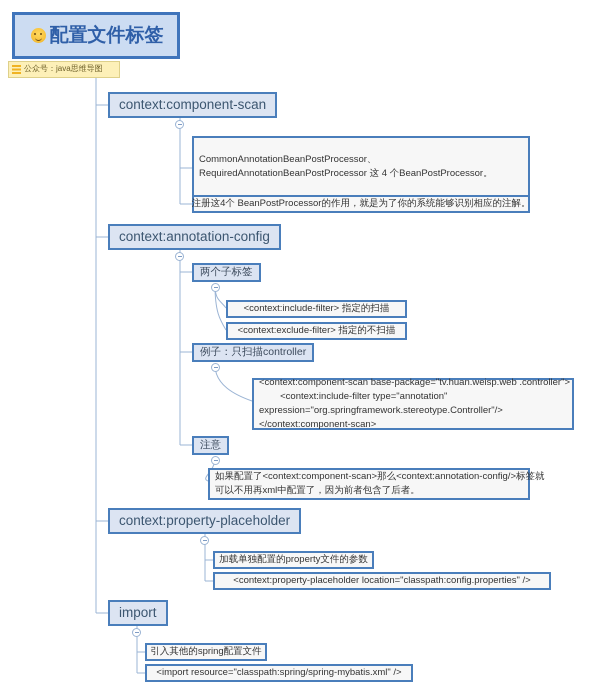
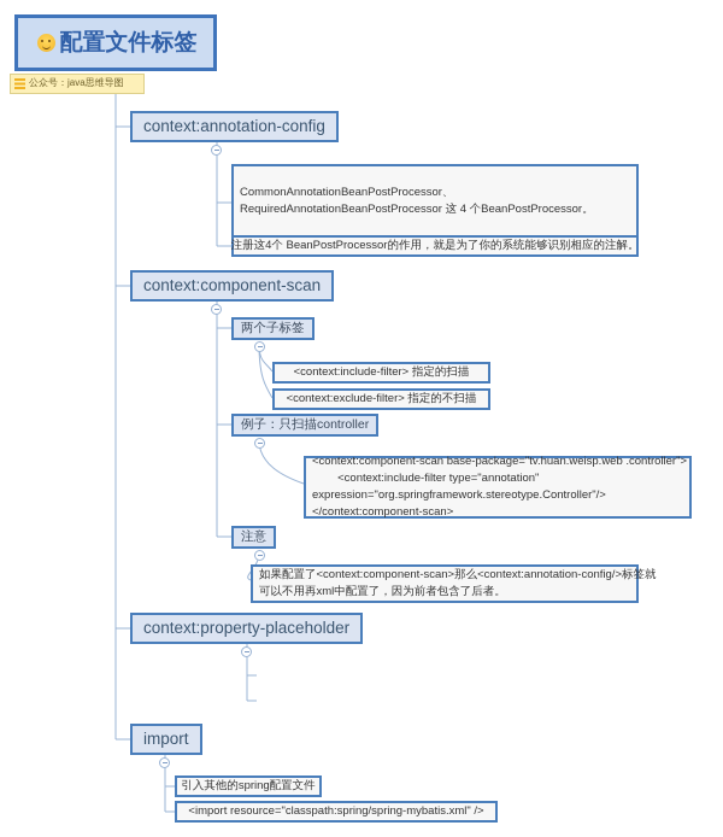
  配置文件标签
  公众号：java思维导图
- context:component-scan
+ context:annotation-config
  CommonAnnotationBeanPostProcessor、
  RequiredAnnotationBeanPostProcessor 这 4 个BeanPostProcessor。
  注册这4个 BeanPostProcessor的作用，就是为了你的系统能够识别相应的注解。
- context:annotation-config
+ context:component-scan
  两个子标签
  <context:include-filter> 指定的扫描
  <context:exclude-filter> 指定的不扫描
  例子：只扫描controller
  <context:component-scan base-package="tv.huan.weisp.web .controller">
  <context:include-filter type="annotation"
  expression="org.springframework.stereotype.Controller"/>
  </context:component-scan>
  注意
  如果配置了<context:component-scan>那么<context:annotation-config/>标签就
  可以不用再xml中配置了，因为前者包含了后者。
  context:property-placeholder
- 加载单独配置的property文件的参数
- <context:property-placeholder location="classpath:config.properties" />
  import
  引入其他的spring配置文件
  <import resource="classpath:spring/spring-mybatis.xml" />
